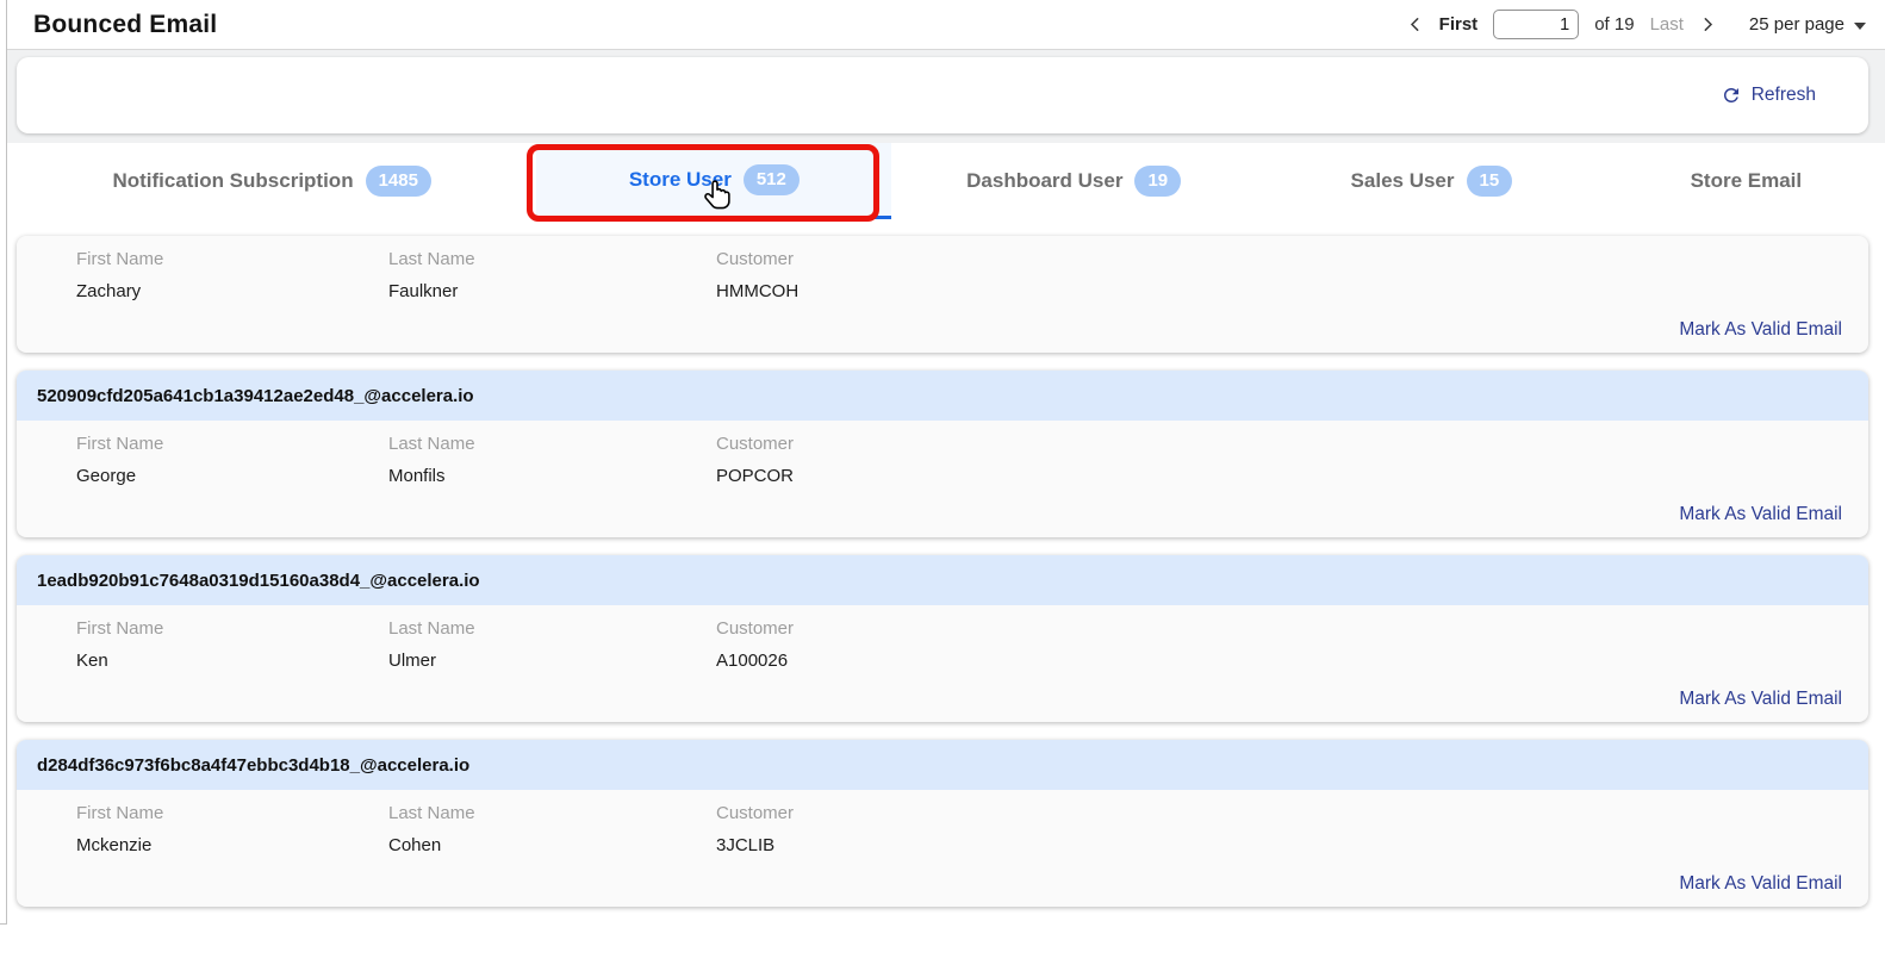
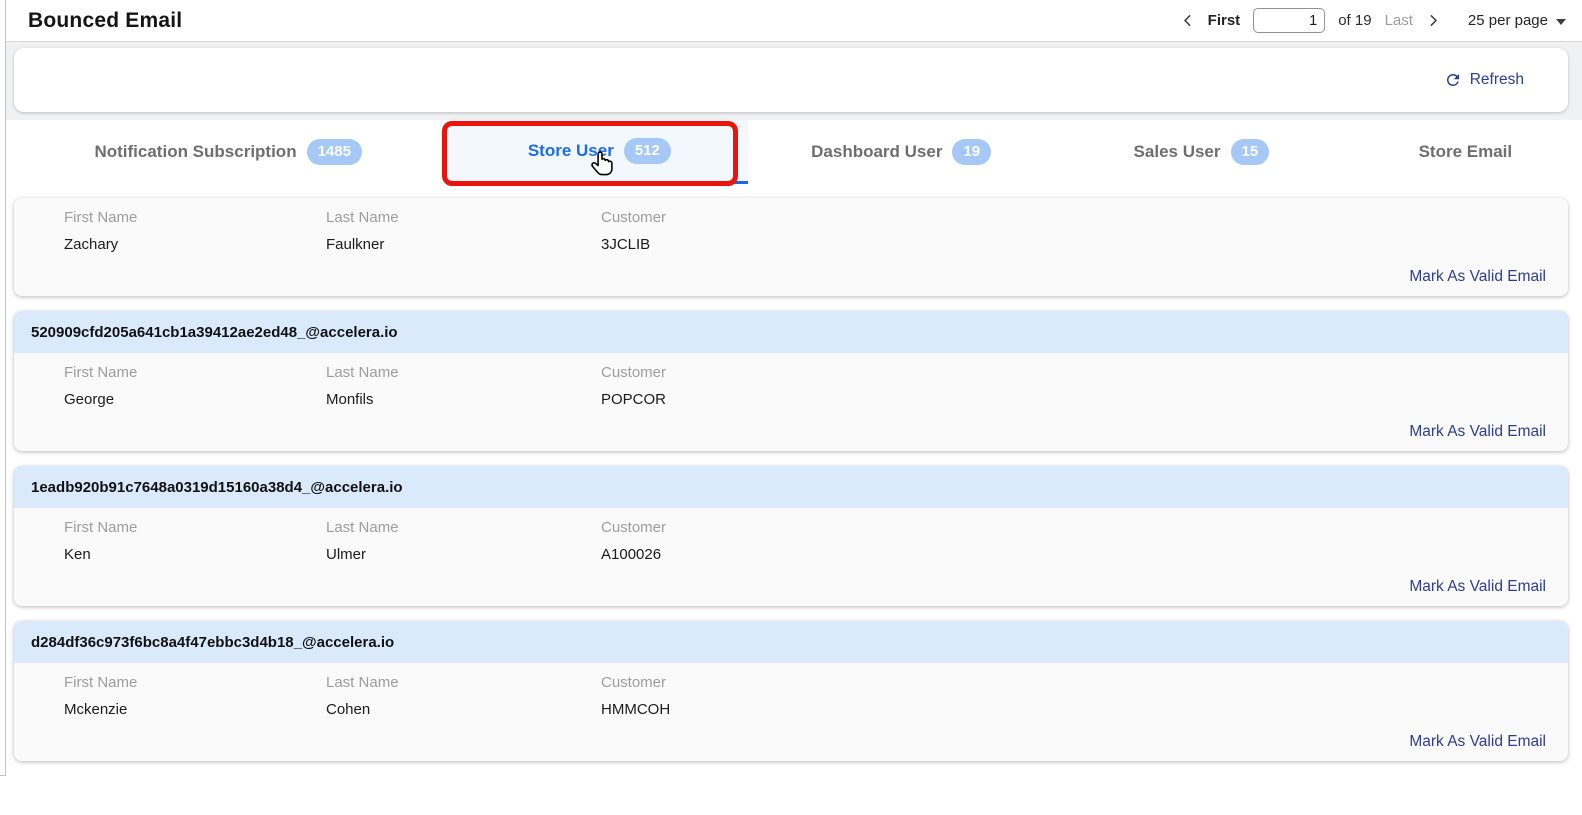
  Bounced Email
  First
  1
  of 19
  Last
  25 per page
  Refresh
  Notification Subscription
  1485
  Store User
  512
  Dashboard User
  19
  Sales User
  15
  Store Email
  First Name
  Zachary
  Last Name
  Faulkner
  Customer
- HMMCOH
+ 3JCLIB
  Mark As Valid Email
  520909cfd205a641cb1a39412ae2ed48_@accelera.io
  First Name
  George
  Last Name
  Monfils
  Customer
  POPCOR
  Mark As Valid Email
  1eadb920b91c7648a0319d15160a38d4_@accelera.io
  First Name
  Ken
  Last Name
  Ulmer
  Customer
  A100026
  Mark As Valid Email
  d284df36c973f6bc8a4f47ebbc3d4b18_@accelera.io
  First Name
  Mckenzie
  Last Name
  Cohen
  Customer
- 3JCLIB
+ HMMCOH
  Mark As Valid Email
